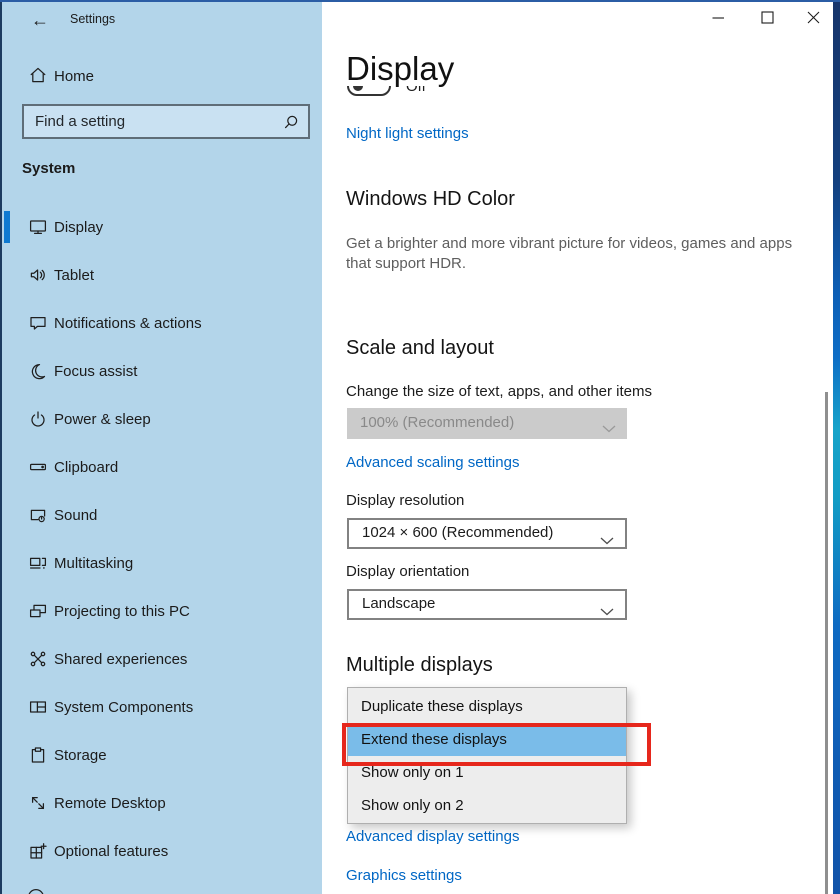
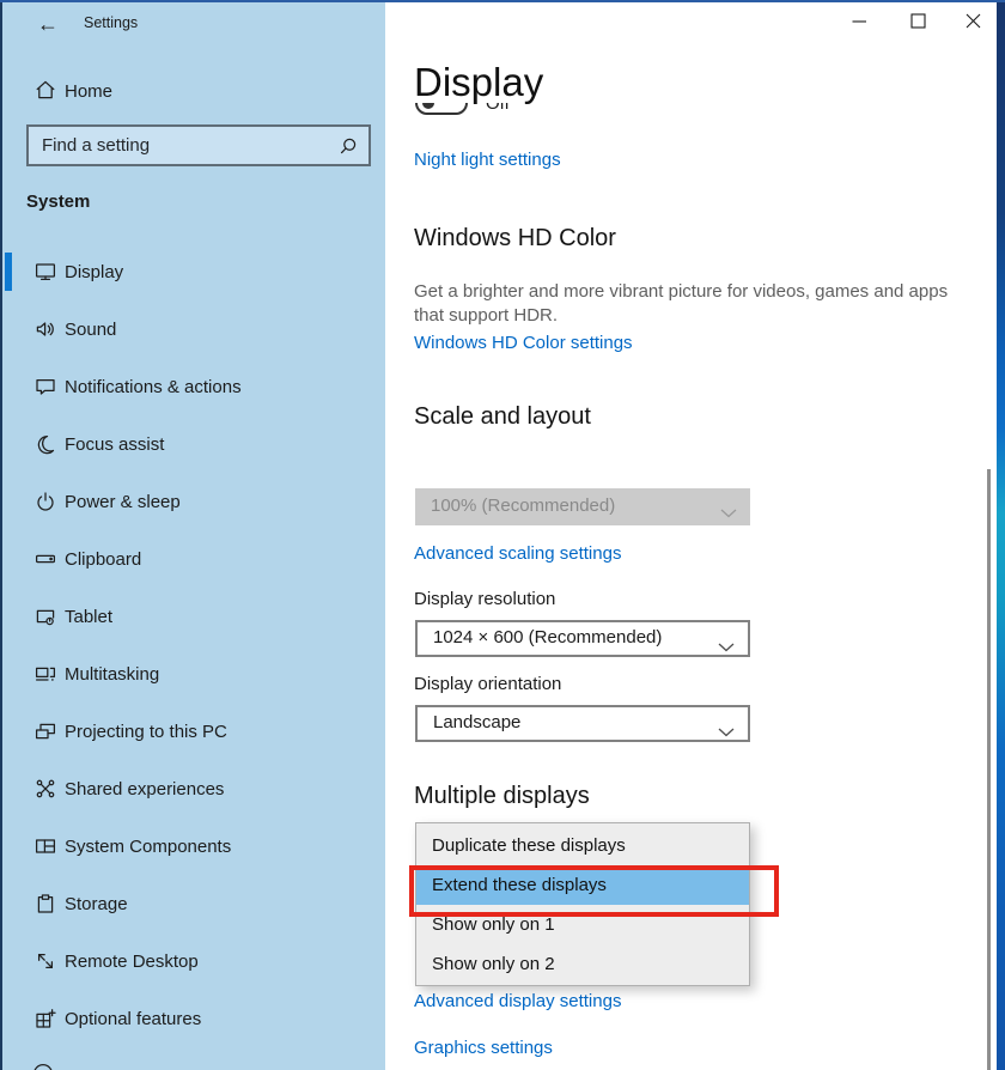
  ←
  Settings
  Home
  Find a setting
  System
  Display
- Tablet
+ Sound
  Notifications & actions
  Focus assist
  Power & sleep
  Clipboard
- Sound
+ Tablet
  Multitasking
  Projecting to this PC
  Shared experiences
  System Components
  Storage
  Remote Desktop
  Optional features
  Display
  Off
  Night light settings
  Windows HD Color
  Get a brighter and more vibrant picture for videos, games and apps that support HDR.
+ Windows HD Color settings
  Scale and layout
- Change the size of text, apps, and other items
  100% (Recommended)
  Advanced scaling settings
  Display resolution
  1024 × 600 (Recommended)
  Display orientation
  Landscape
  Multiple displays
  Duplicate these displays
  Extend these displays
  Show only on 1
  Show only on 2
  Advanced display settings
  Graphics settings
